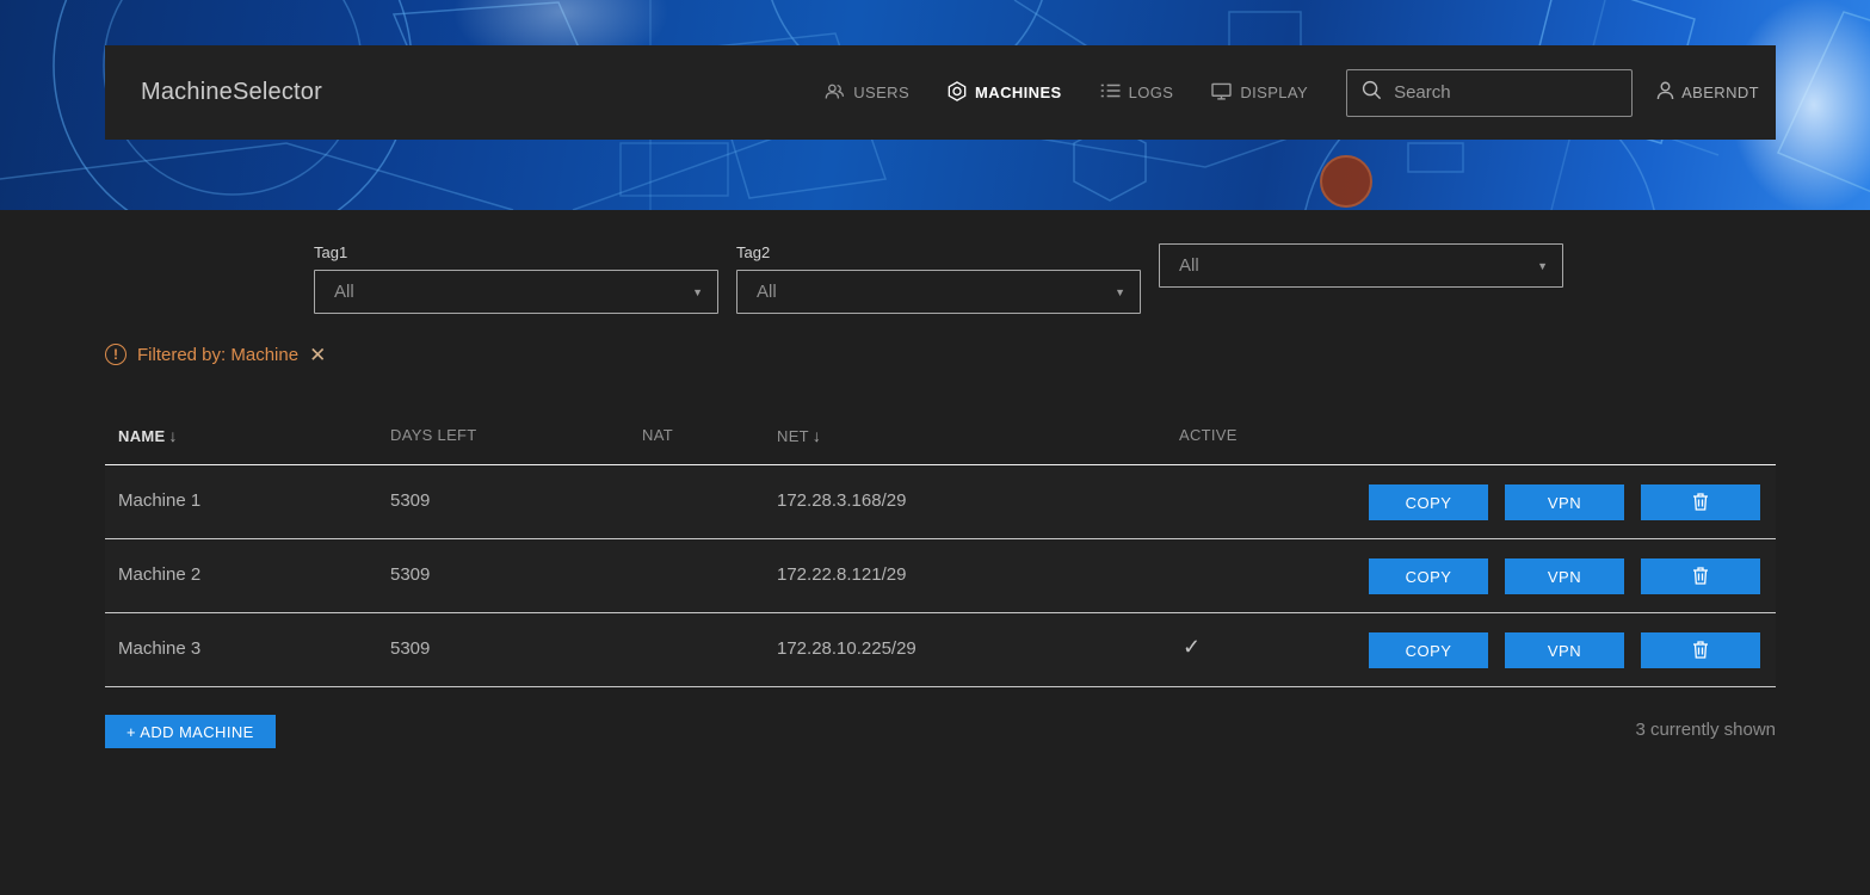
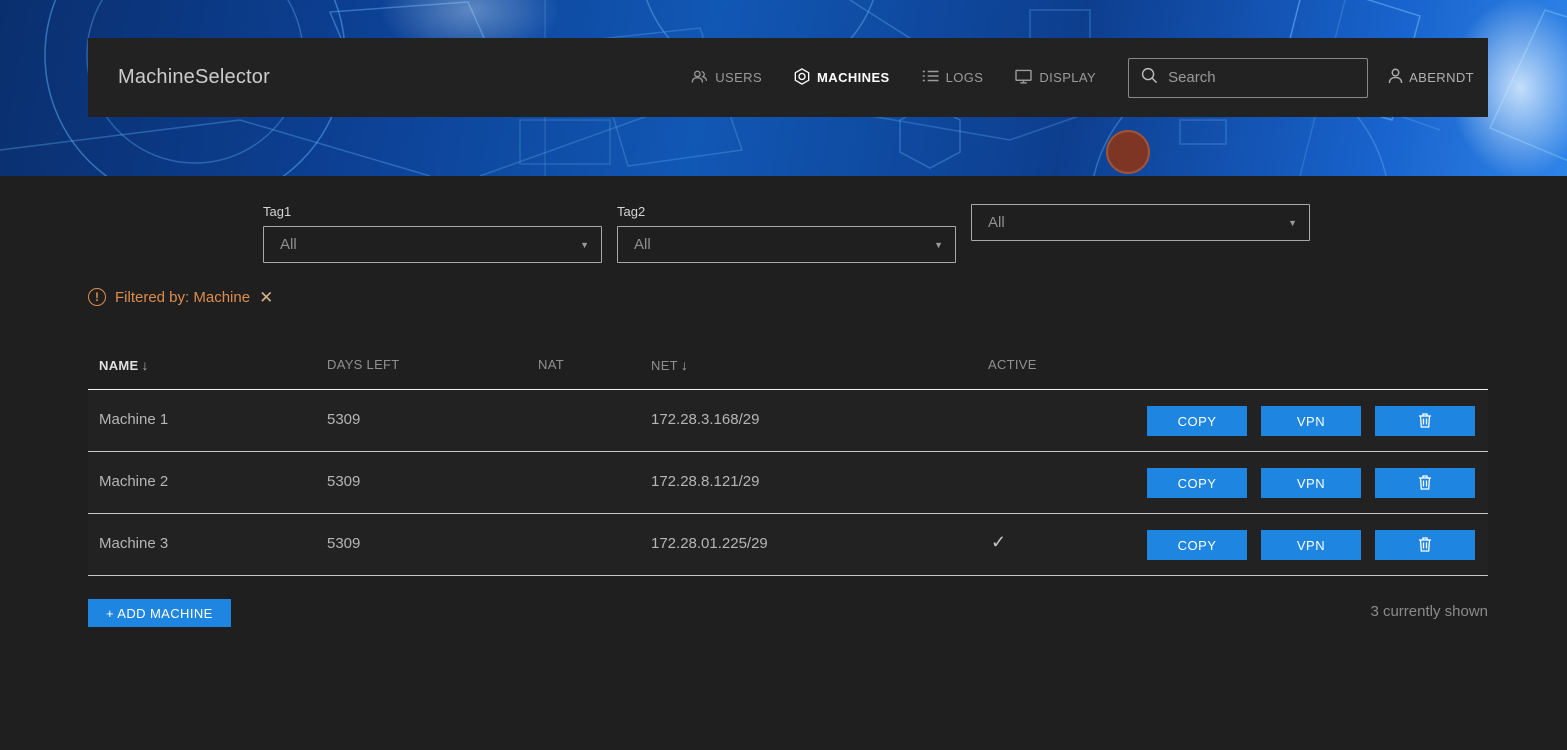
  MachineSelector
  USERS
  MACHINES
  LOGS
  DISPLAY
  Search
  ABERNDT
  Tag1
  All
  ▼
  Tag2
  All
  ▼
  All
  ▼
  !
  Filtered by: Machine
  ✕
  NAME ↓
  DAYS LEFT
  NAT
  NET ↓
  ACTIVE
  Machine 1
  5309
  172.28.3.168/29
  COPY
  VPN
  Machine 2
  5309
- 172.22.8.121/29
+ 172.28.8.121/29
  COPY
  VPN
  Machine 3
  5309
- 172.28.10.225/29
+ 172.28.01.225/29
  ✓
  COPY
  VPN
  + ADD MACHINE
  3 currently shown
